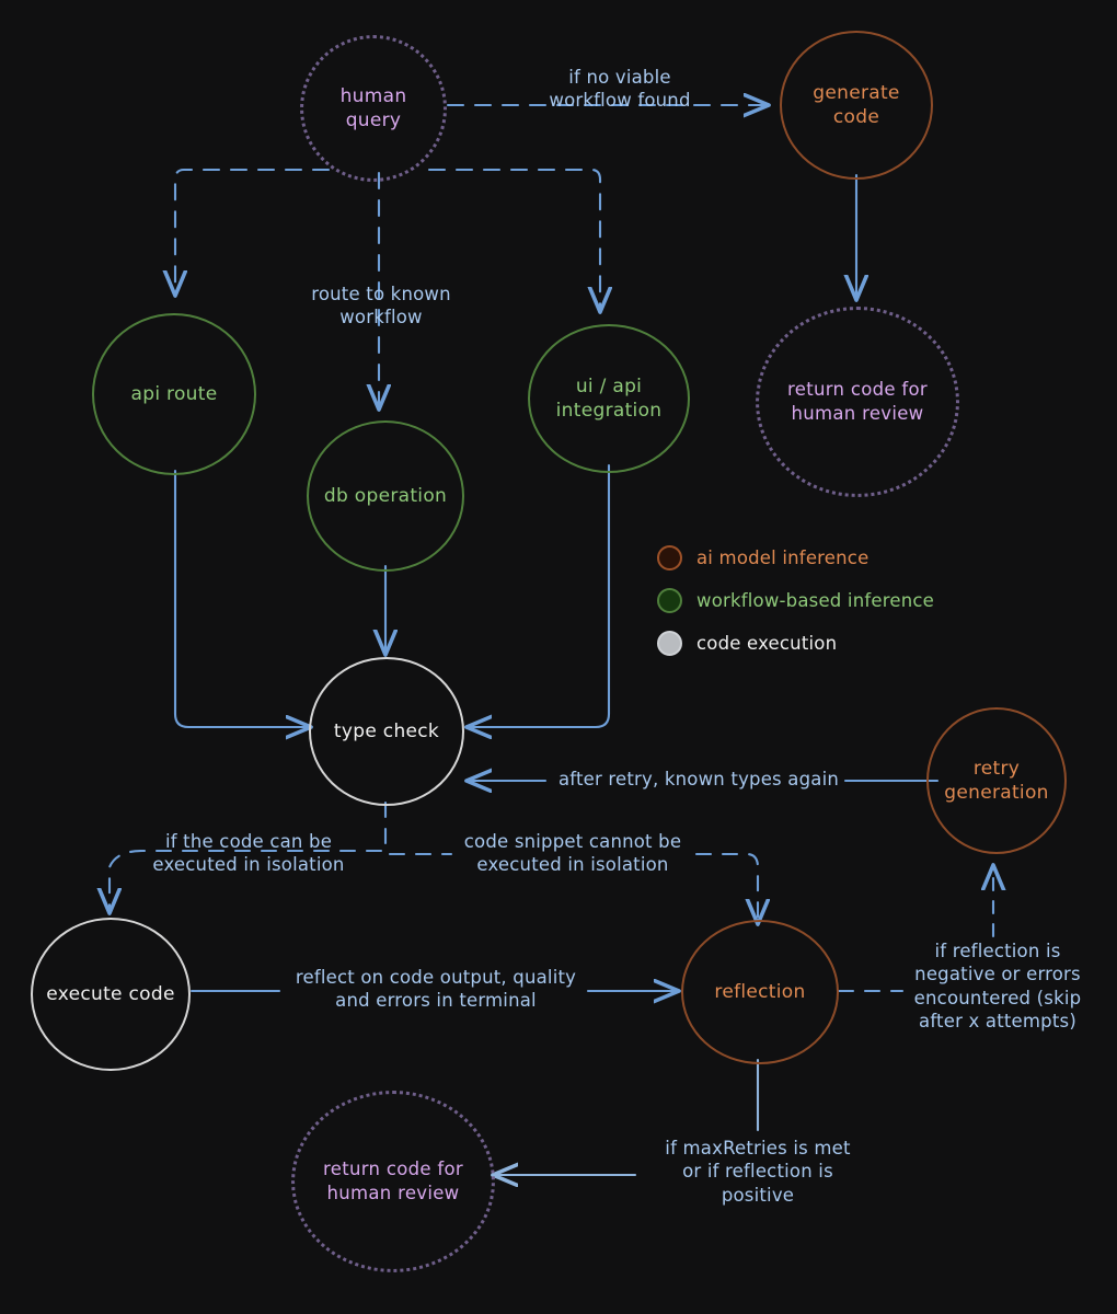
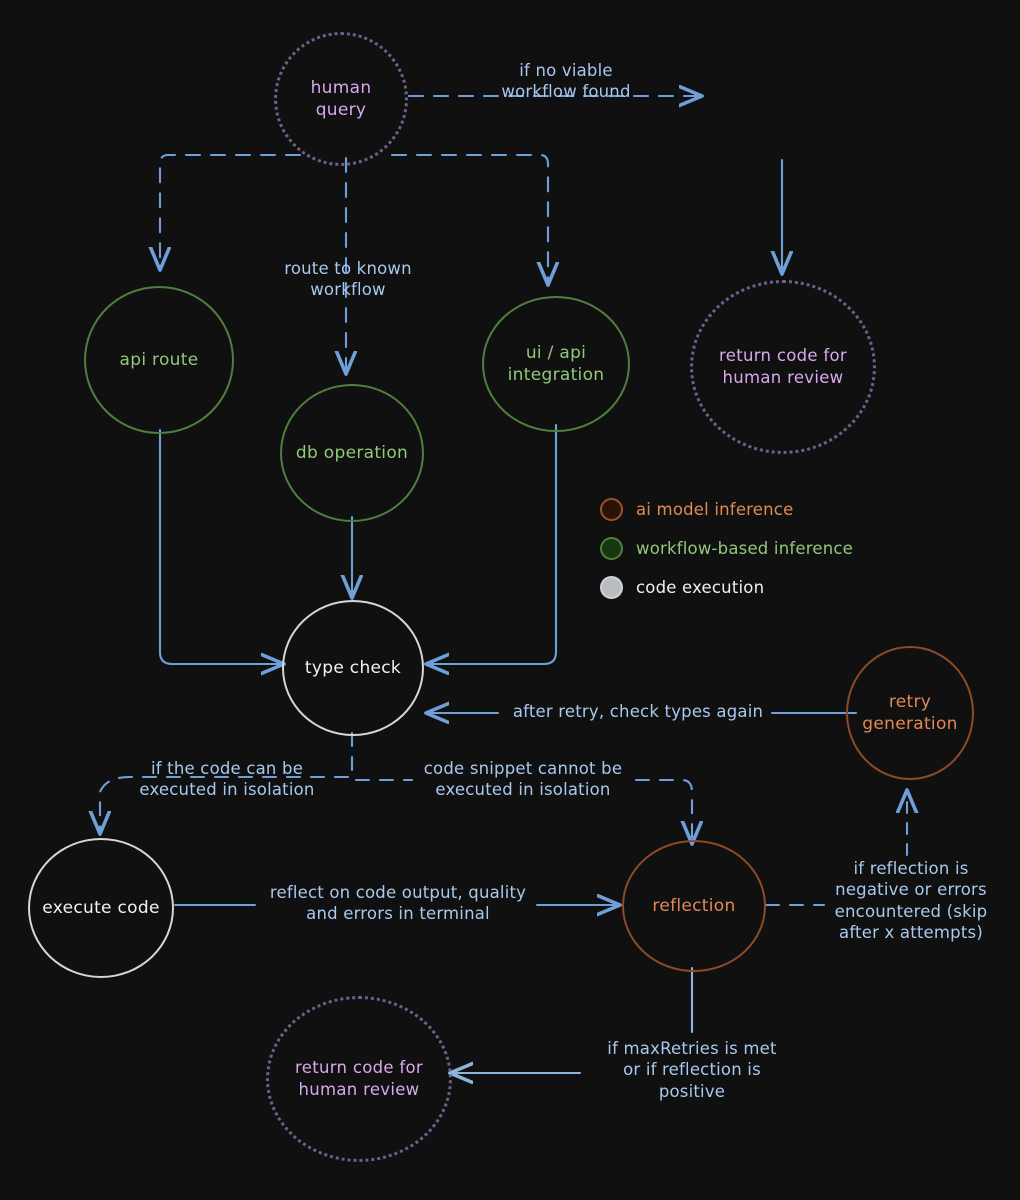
  human query
- generate code
  return code for human review
  api route
  db operation
  ui / api integration
  type check
  retry generation
  execute code
  reflection
  return code for human review
  if no viable
  workflow found
  route to known
  workflow
- after retry, known types again
+ after retry, check types again
  if the code can be
  executed in isolation
  code snippet cannot be
  executed in isolation
  reflect on code output, quality
  and errors in terminal
  if reflection is
  negative or errors
  encountered (skip
  after x attempts)
  if maxRetries is met
  or if reflection is
  positive
  ai model inference
  workflow-based inference
  code execution
